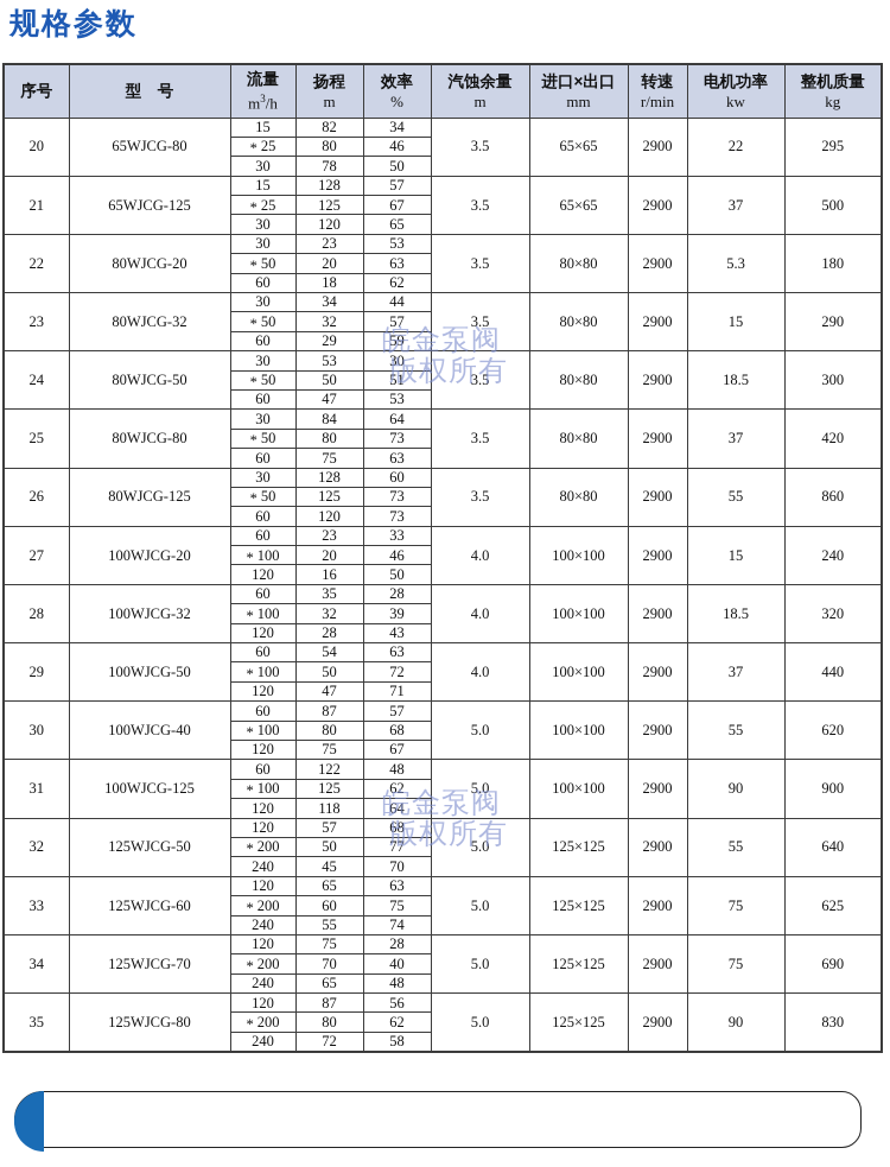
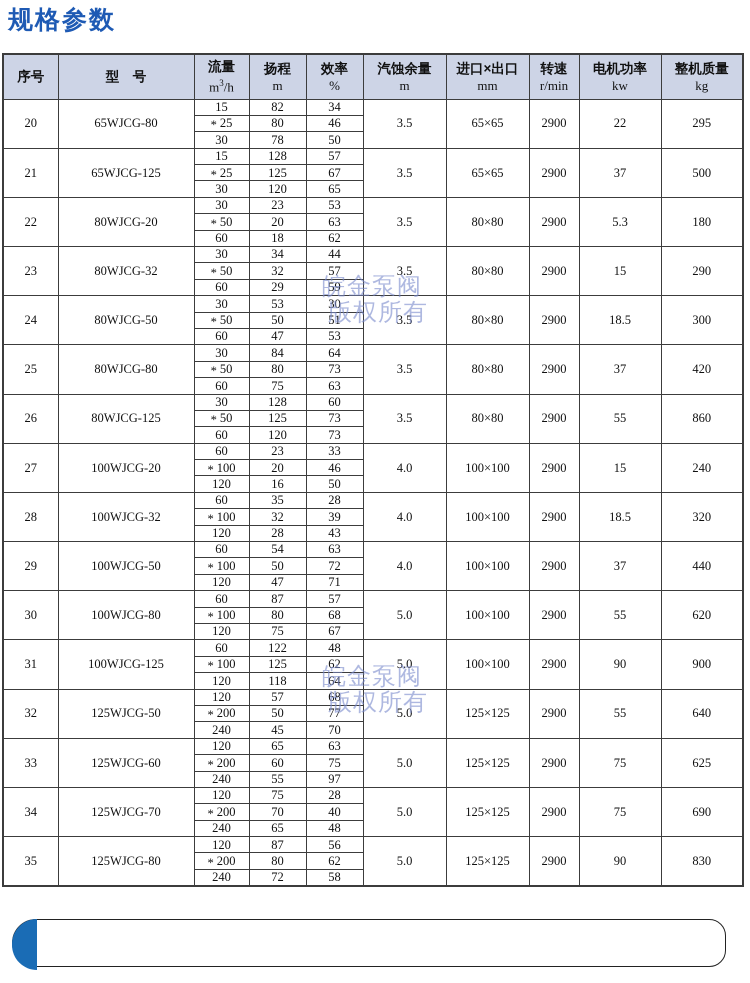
  规格参数
  序号	型 号	流量 m3/h	扬程 m	效率 %	汽蚀余量 m	进口×出口 mm	转速 r/min	电机功率 kw	整机质量 kg
  20	65WJCG-80	15	82	34	3.5	65×65	2900	22	295
  * 25	80	46
  30	78	50
  21	65WJCG-125	15	128	57	3.5	65×65	2900	37	500
  * 25	125	67
  30	120	65
  22	80WJCG-20	30	23	53	3.5	80×80	2900	5.3	180
  * 50	20	63
  60	18	62
  23	80WJCG-32	30	34	44	3.5	80×80	2900	15	290
  * 50	32	57
  60	29	59
  24	80WJCG-50	30	53	30	3.5	80×80	2900	18.5	300
  * 50	50	51
  60	47	53
  25	80WJCG-80	30	84	64	3.5	80×80	2900	37	420
  * 50	80	73
  60	75	63
  26	80WJCG-125	30	128	60	3.5	80×80	2900	55	860
  * 50	125	73
  60	120	73
  27	100WJCG-20	60	23	33	4.0	100×100	2900	15	240
  * 100	20	46
  120	16	50
  28	100WJCG-32	60	35	28	4.0	100×100	2900	18.5	320
  * 100	32	39
  120	28	43
  29	100WJCG-50	60	54	63	4.0	100×100	2900	37	440
  * 100	50	72
  120	47	71
- 30	100WJCG-40	60	87	57	5.0	100×100	2900	55	620
+ 30	100WJCG-80	60	87	57	5.0	100×100	2900	55	620
  * 100	80	68
  120	75	67
  31	100WJCG-125	60	122	48	5.0	100×100	2900	90	900
  * 100	125	62
  120	118	64
  32	125WJCG-50	120	57	68	5.0	125×125	2900	55	640
  * 200	50	77
  240	45	70
  33	125WJCG-60	120	65	63	5.0	125×125	2900	75	625
  * 200	60	75
- 240	55	74
+ 240	55	97
  34	125WJCG-70	120	75	28	5.0	125×125	2900	75	690
  * 200	70	40
  240	65	48
  35	125WJCG-80	120	87	56	5.0	125×125	2900	90	830
  * 200	80	62
  240	72	58
  皖金泵阀
  版权所有
  皖金泵阀
  版权所有
